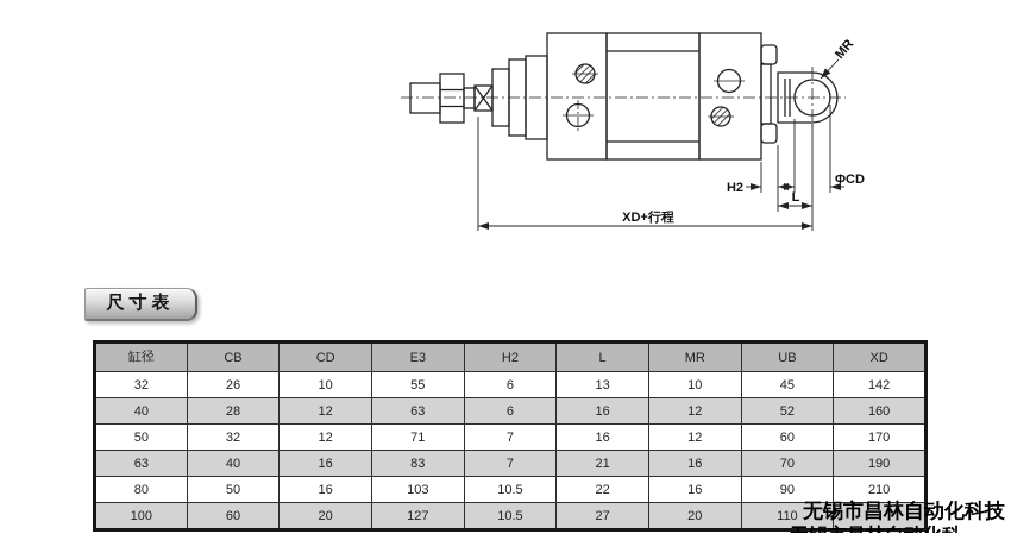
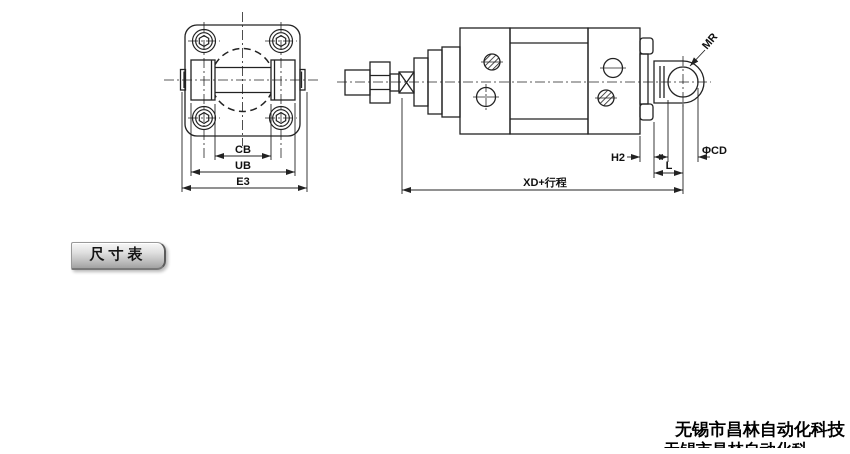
+ CB
+ UB
+ E3
  H2
  ΦCD
  L
  XD+行程
  尺寸表
- 缸径	CB	CD	E3	H2	L	MR	UB	XD
- 32	26	10	55	6	13	10	45	142
- 40	28	12	63	6	16	12	52	160
- 50	32	12	71	7	16	12	60	170
- 63	40	16	83	7	21	16	70	190
- 80	50	16	103	10.5	22	16	90	210
- 100	60	20	127	10.5	27	20	110
  无锡市昌林自动化科技
